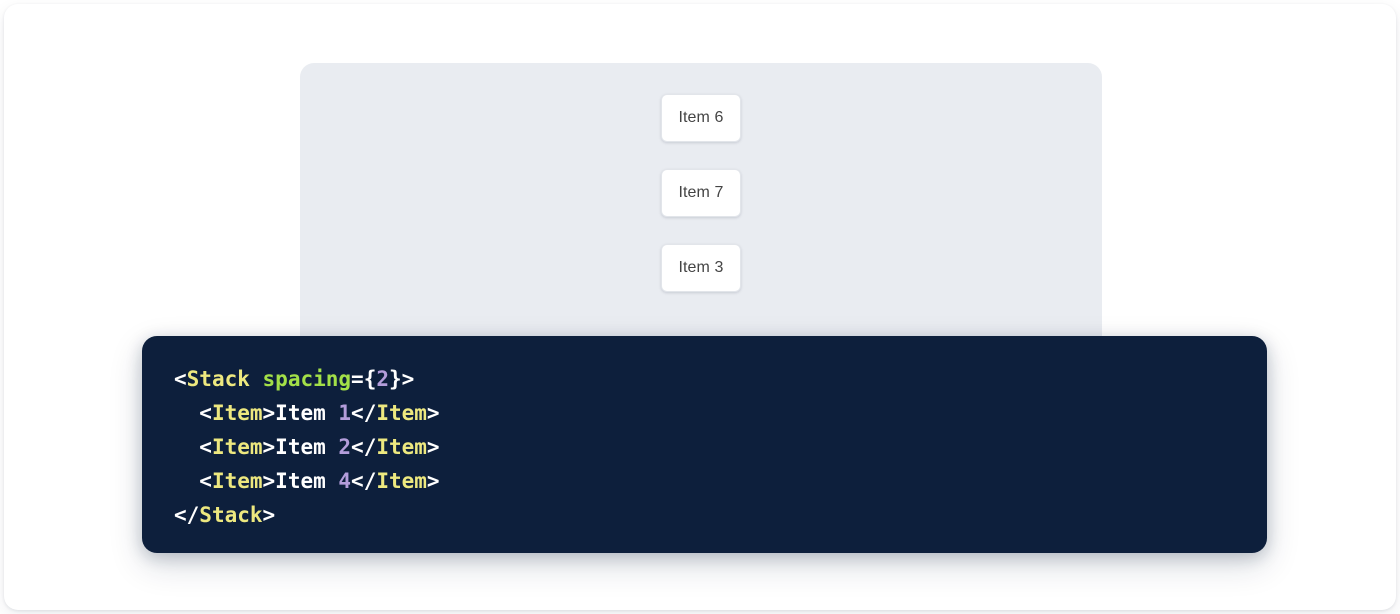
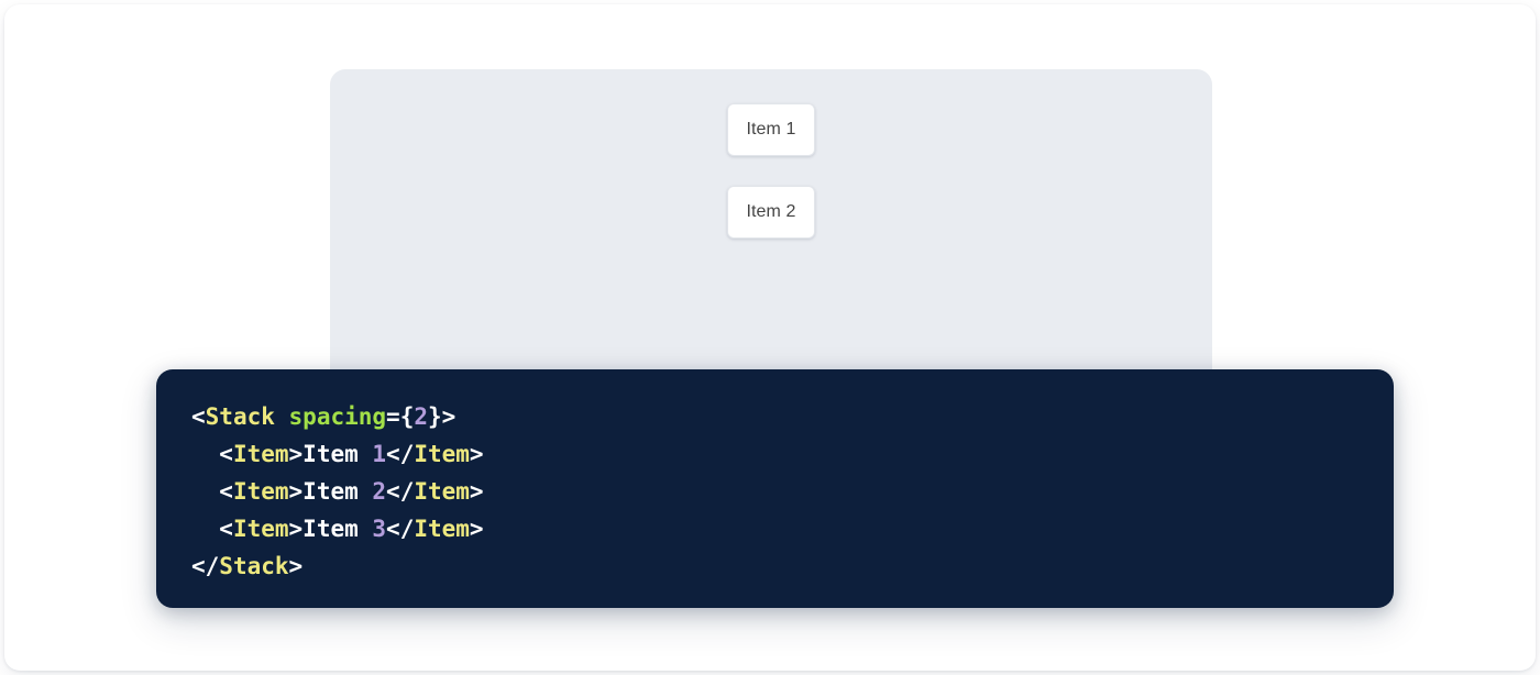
- Item 6
+ Item 1
- Item 7
+ Item 2
- Item 3
  <Stack spacing={2}>
  <Item>Item 1</Item>
  <Item>Item 2</Item>
- <Item>Item 4</Item>
+ <Item>Item 3</Item>
  </Stack>
